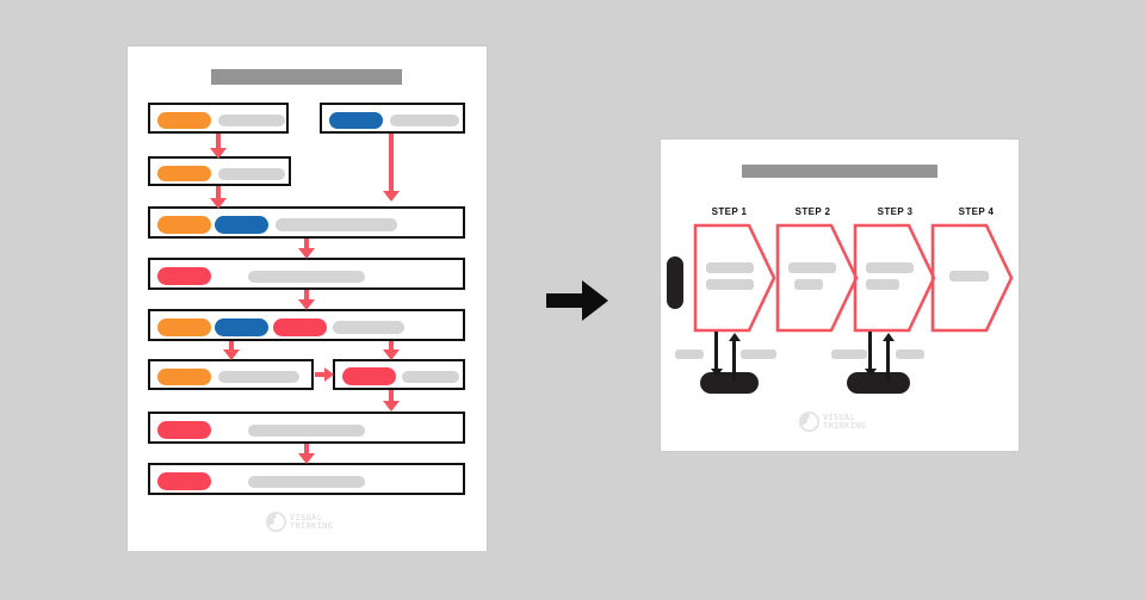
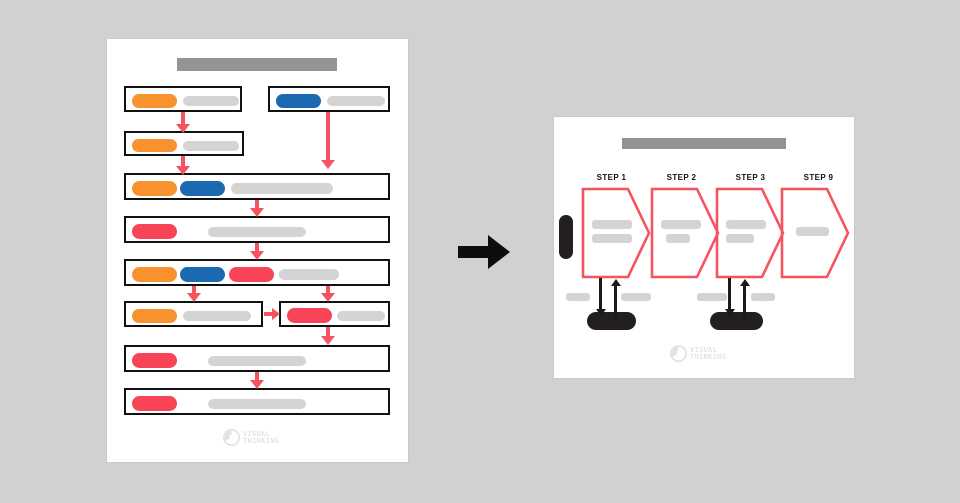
  VISUAL
  THINKING
  STEP 1
  STEP 2
  STEP 3
- STEP 4
+ STEP 9
  VISUAL
  THINKING
